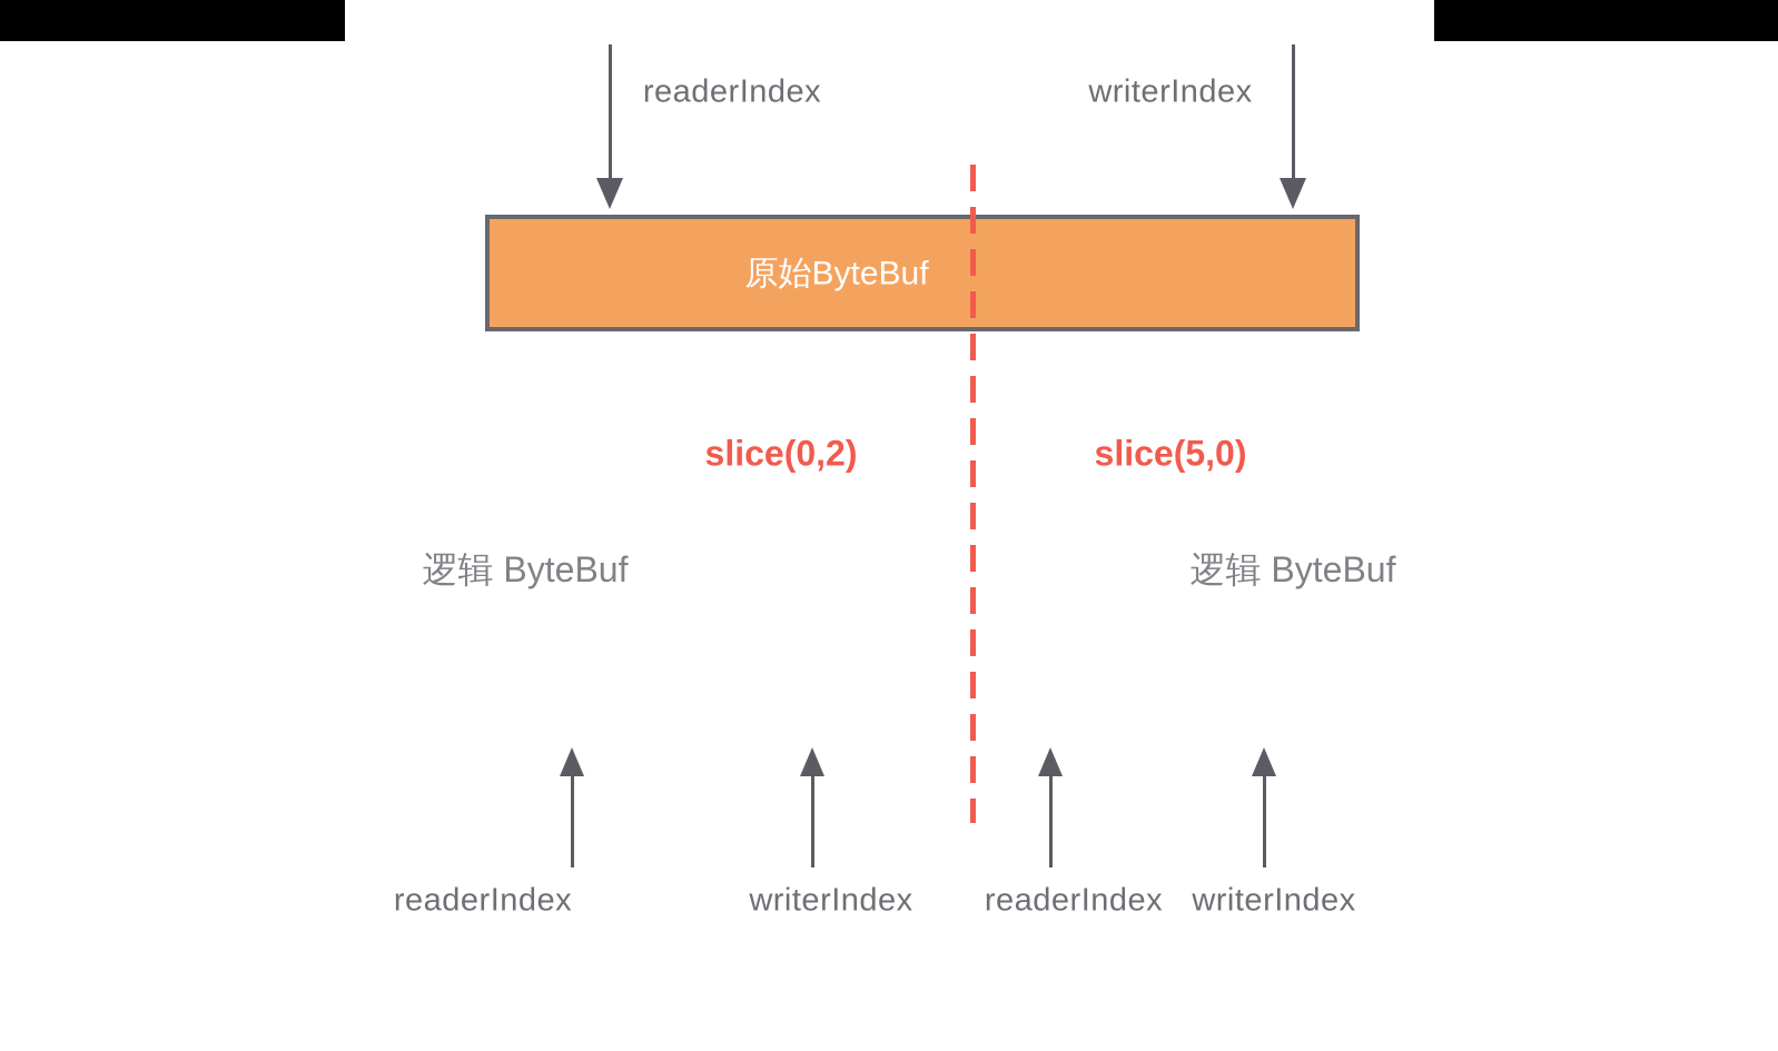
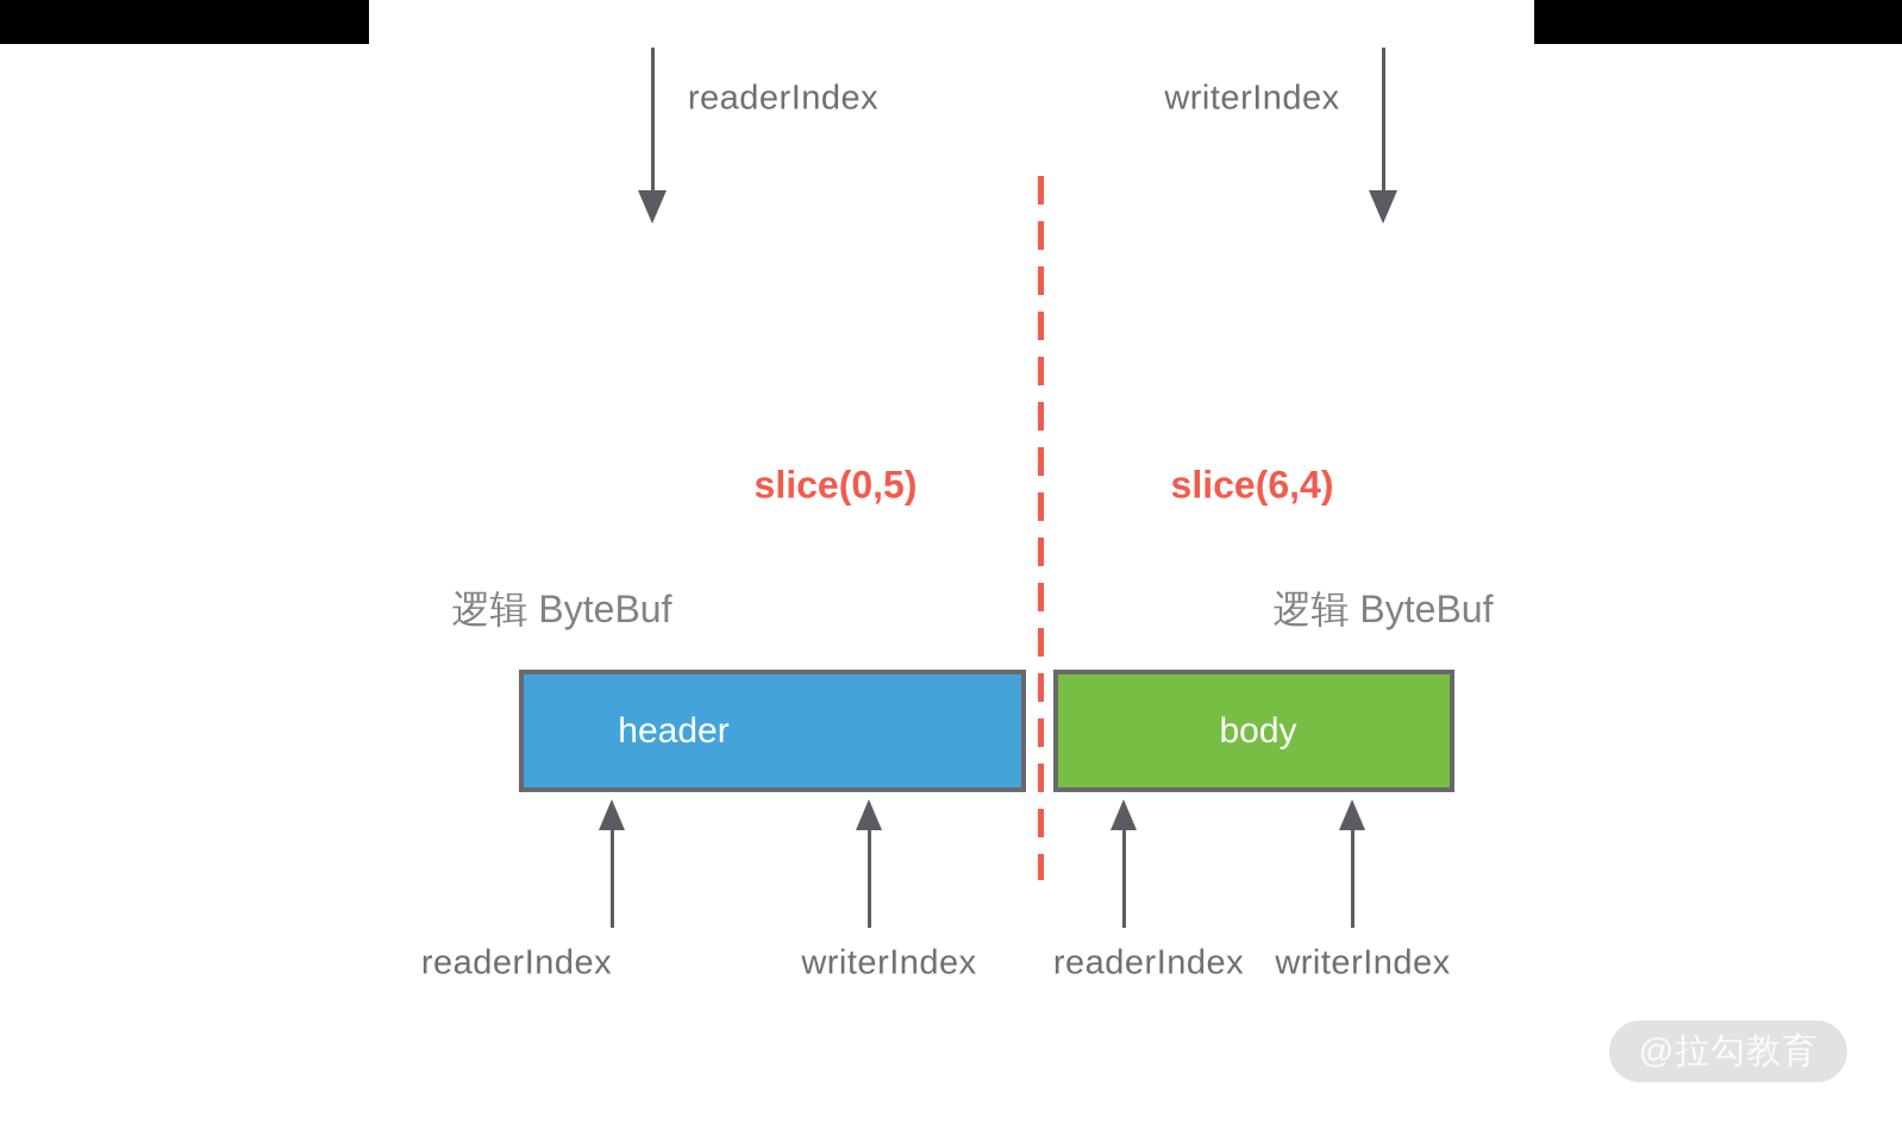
  readerIndex
  writerIndex
- 原始ByteBuf
- slice(0,2)
+ slice(0,5)
- slice(5,0)
+ slice(6,4)
  逻辑 ByteBuf
  逻辑 ByteBuf
+ header
+ body
  readerIndex
  writerIndex
  readerIndex
  writerIndex
+ @拉勾教育
